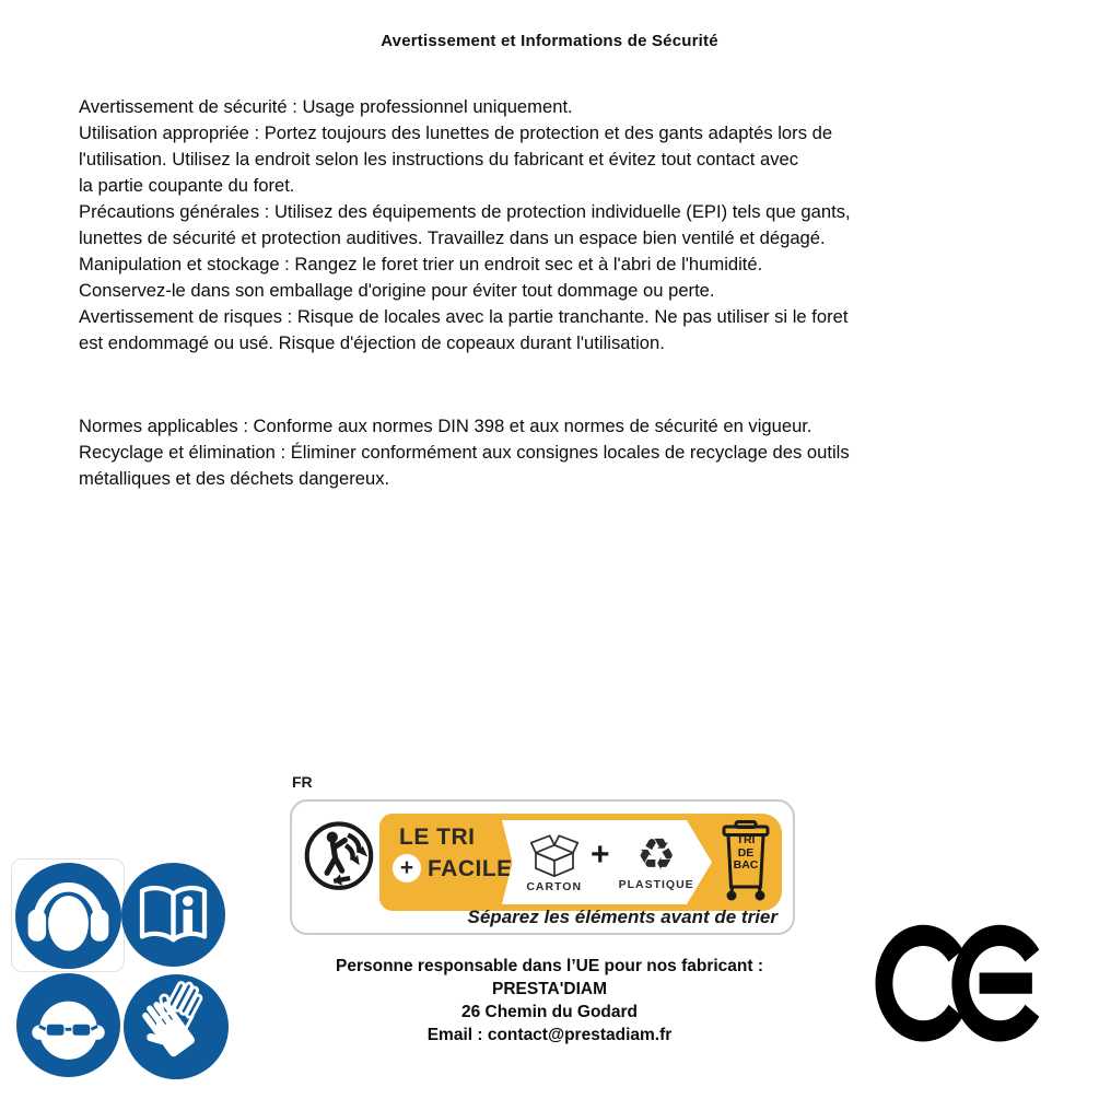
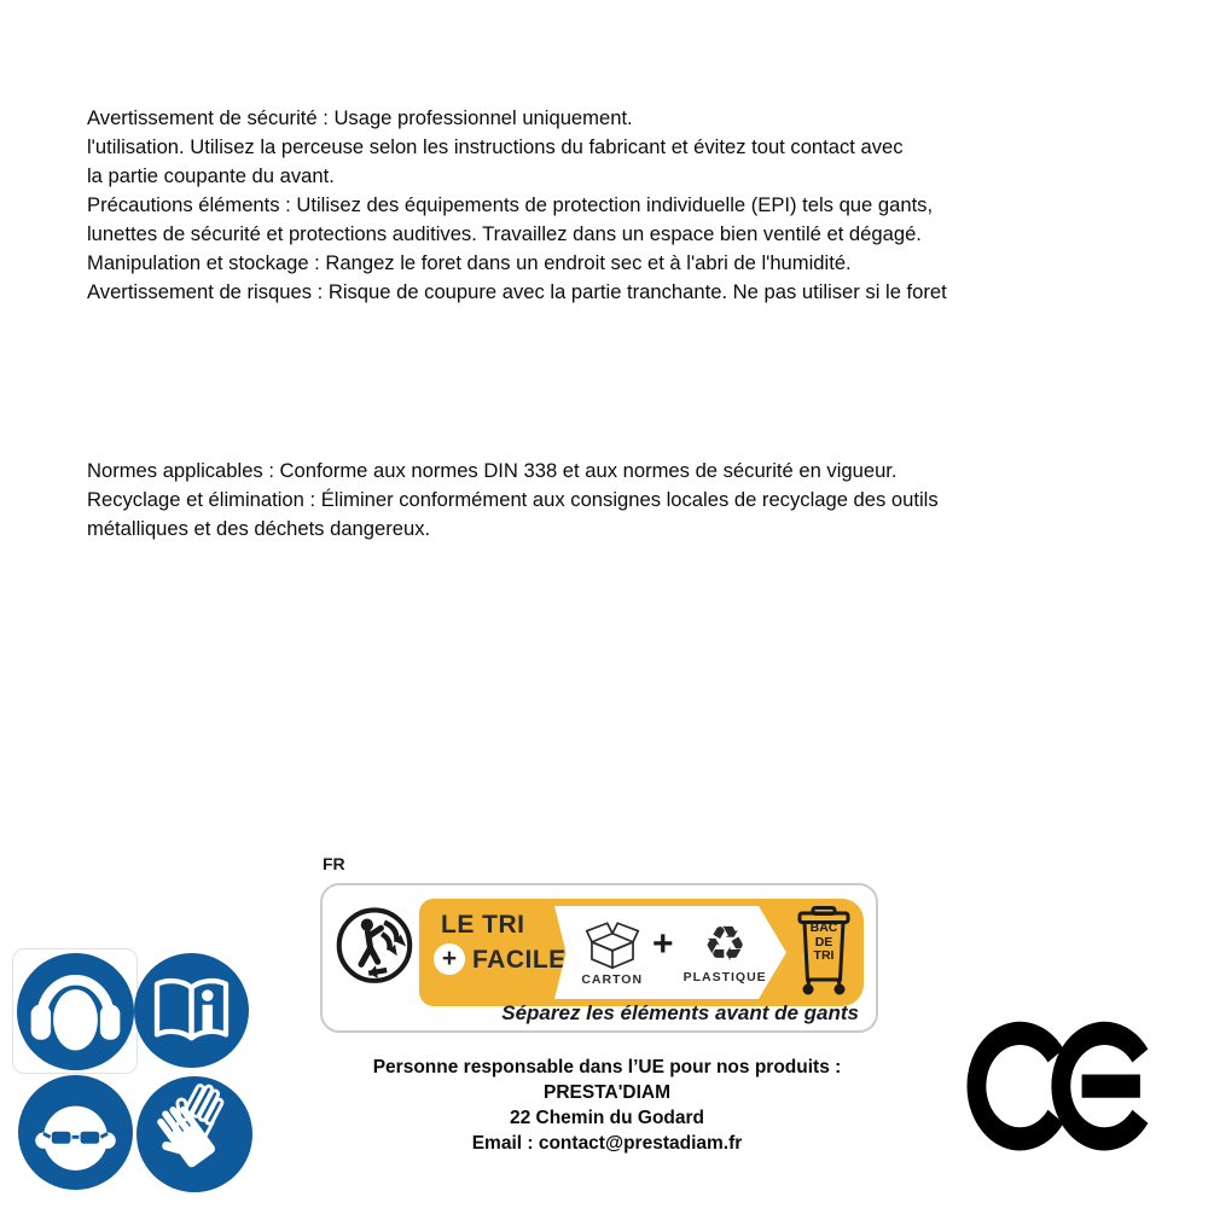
- Avertissement et Informations de Sécurité
  Avertissement de sécurité : Usage professionnel uniquement.
- Utilisation appropriée : Portez toujours des lunettes de protection et des gants adaptés lors de
- l'utilisation. Utilisez la endroit selon les instructions du fabricant et évitez tout contact avec
+ l'utilisation. Utilisez la perceuse selon les instructions du fabricant et évitez tout contact avec
- la partie coupante du foret.
+ la partie coupante du avant.
- Précautions générales : Utilisez des équipements de protection individuelle (EPI) tels que gants,
+ Précautions éléments : Utilisez des équipements de protection individuelle (EPI) tels que gants,
- lunettes de sécurité et protection auditives. Travaillez dans un espace bien ventilé et dégagé.
+ lunettes de sécurité et protections auditives. Travaillez dans un espace bien ventilé et dégagé.
- Manipulation et stockage : Rangez le foret trier un endroit sec et à l'abri de l'humidité.
+ Manipulation et stockage : Rangez le foret dans un endroit sec et à l'abri de l'humidité.
- Conservez-le dans son emballage d'origine pour éviter tout dommage ou perte.
- Avertissement de risques : Risque de locales avec la partie tranchante. Ne pas utiliser si le foret
+ Avertissement de risques : Risque de coupure avec la partie tranchante. Ne pas utiliser si le foret
- est endommagé ou usé. Risque d'éjection de copeaux durant l'utilisation.
- Normes applicables : Conforme aux normes DIN 398 et aux normes de sécurité en vigueur.
+ Normes applicables : Conforme aux normes DIN 338 et aux normes de sécurité en vigueur.
  Recyclage et élimination : Éliminer conformément aux consignes locales de recyclage des outils
  métalliques et des déchets dangereux.
  FR
  LE TRI
  +
  FACILE
  CARTON
  +
  ♻
  PLASTIQUE
- TRI
+ BAC
  DE
- BAC
+ TRI
- Séparez les éléments avant de trier
+ Séparez les éléments avant de gants
- Personne responsable dans l’UE pour nos fabricant :
+ Personne responsable dans l’UE pour nos produits :
  PRESTA'DIAM
- 26 Chemin du Godard
+ 22 Chemin du Godard
  Email : contact@prestadiam.fr
